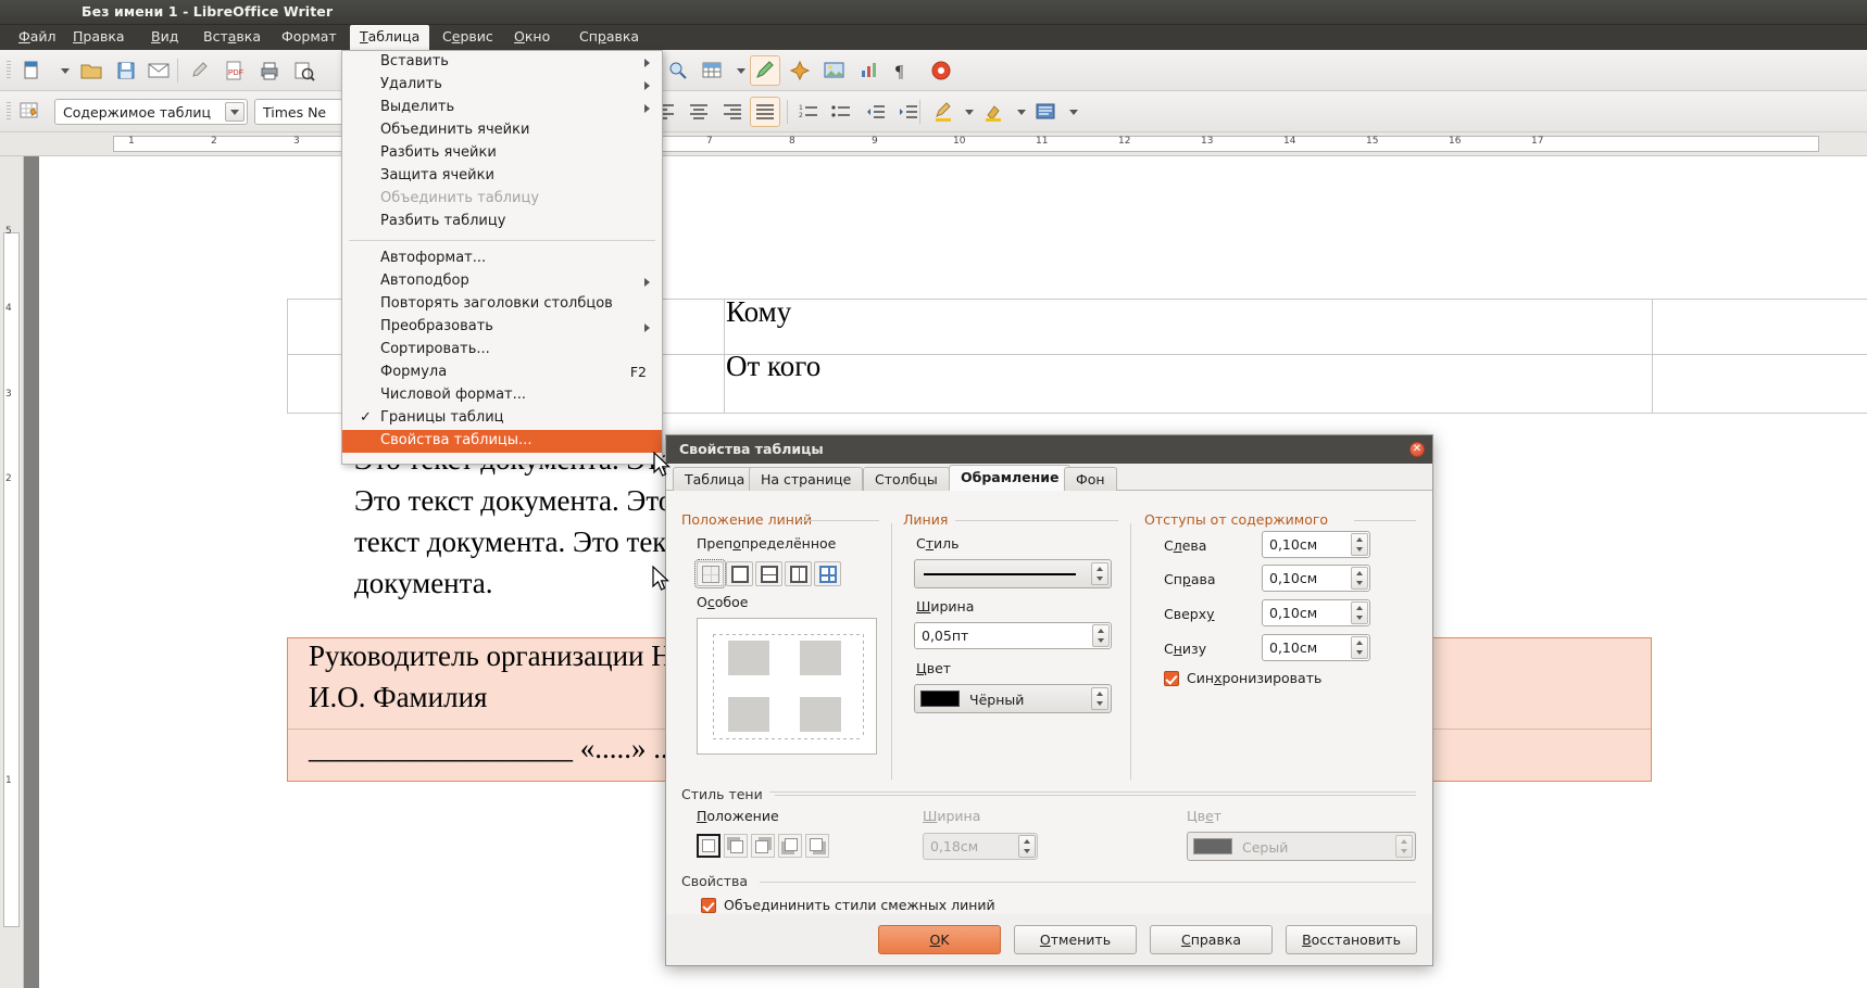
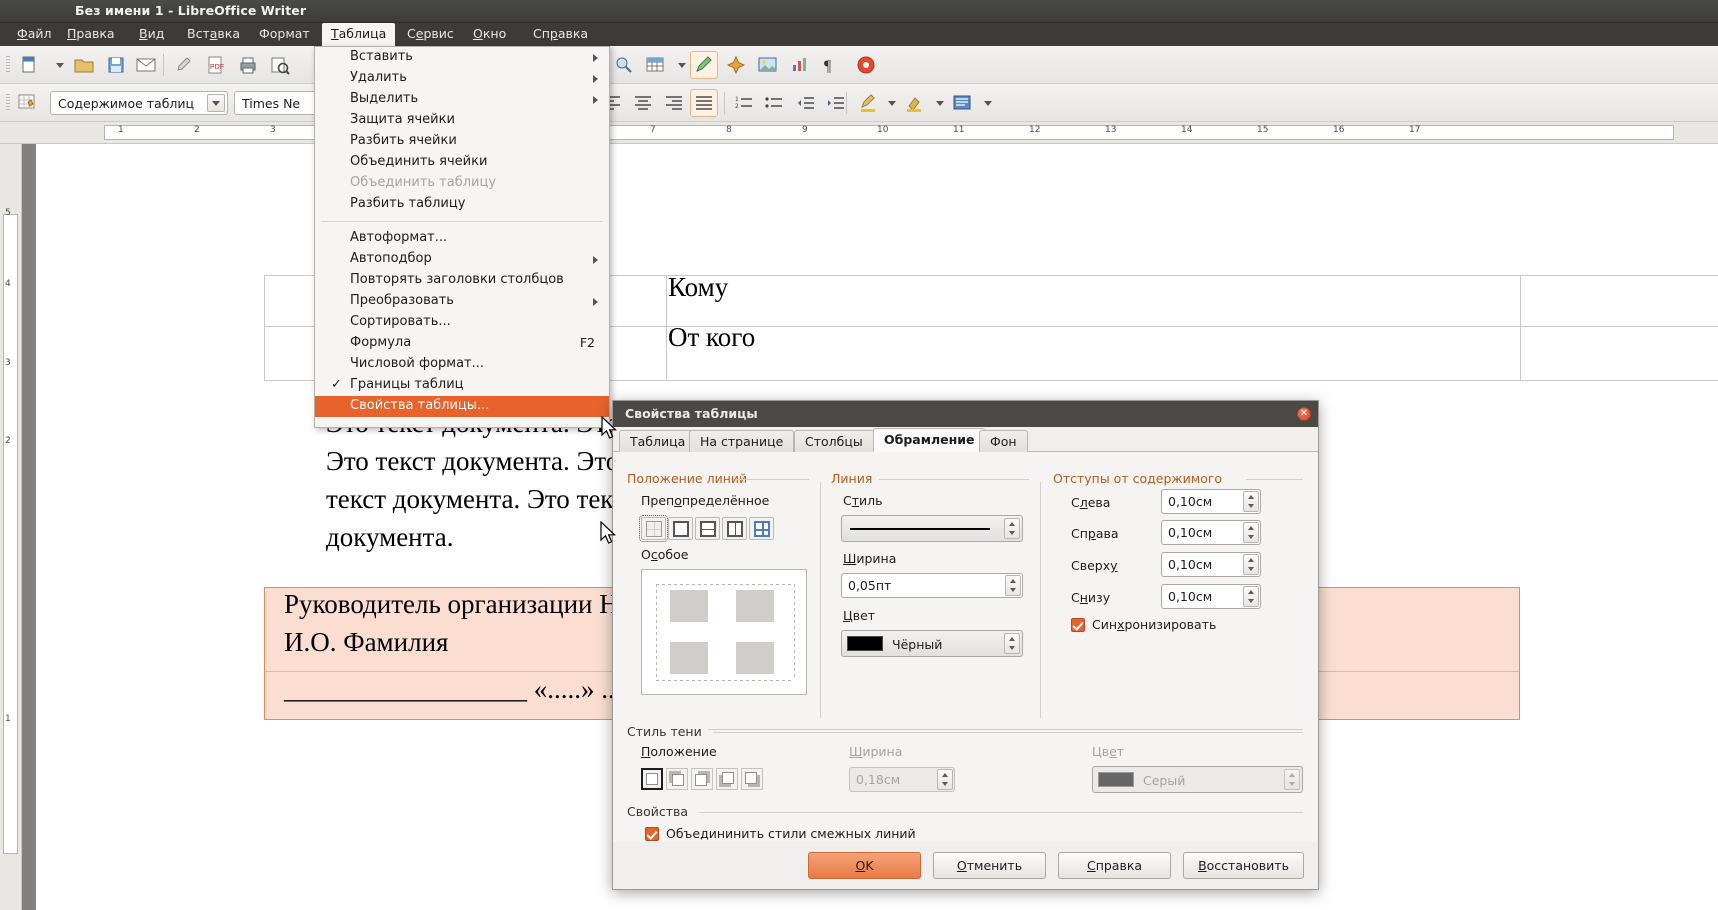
  Без имени 1 - LibreOffice Writer
  Файл
  Правка
  Вид
  Вставка
  Формат
  Таблица
  Сервис
  Окно
  Справка
  ¶
  Содержимое таблиц
  Times Ne
  1
  2
  3
  7
  8
  9
  10
  11
  12
  13
  14
  15
  16
  17
  5
  4
  3
  2
  1
  Кому
  От кого
  документа.
  И.О. Фамилия
  Вставить
  Удалить
  Выделить
- Объединить ячейки
+ Защита ячейки
  Разбить ячейки
- Защита ячейки
+ Объединить ячейки
  Объединить таблицу
  Разбить таблицу
  Автоформат...
  Автоподбор
  Повторять заголовки столбцов
  Преобразовать
  Сортировать...
  Формула
  F2
  Числовой формат...
  ✓
  Границы таблиц
  Свойства таблицы...
  Свойства таблицы
  ✕
  Таблица
  На странице
  Столбцы
  Обрамление
  Фон
  Положение лини
  Препопределённое
  Особое
  Линия
  Стиль
  Ширина
  0,05пт
  Цвет
  Чёрный
  Отступы от содержимого
  Слева
  0,10см
  Справа
  0,10см
  Сверху
  0,10см
  Снизу
  0,10см
  Синхронизировать
  Стиль тени
  Положение
  Ширина
  0,18см
  Цвет
  Серый
  Свойства
  Объедининить стили смежных линий
  OK
  Отменить
  Справка
  Восстановить
